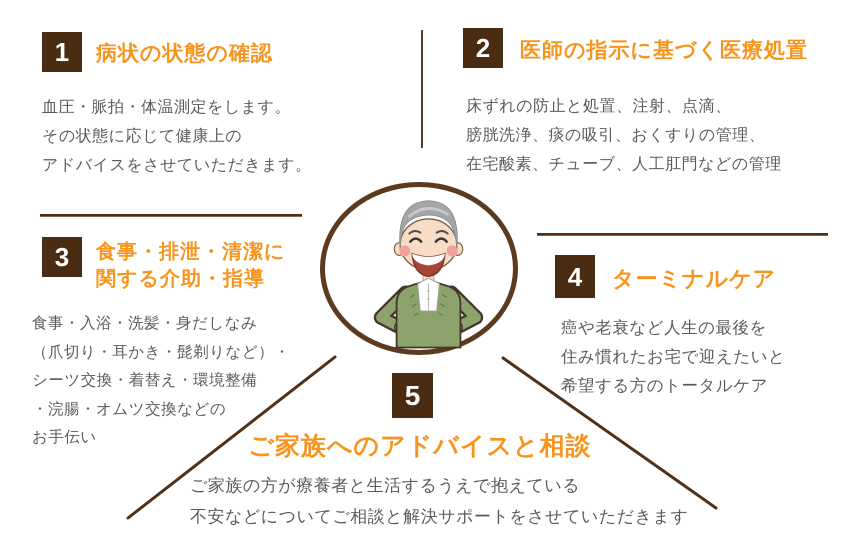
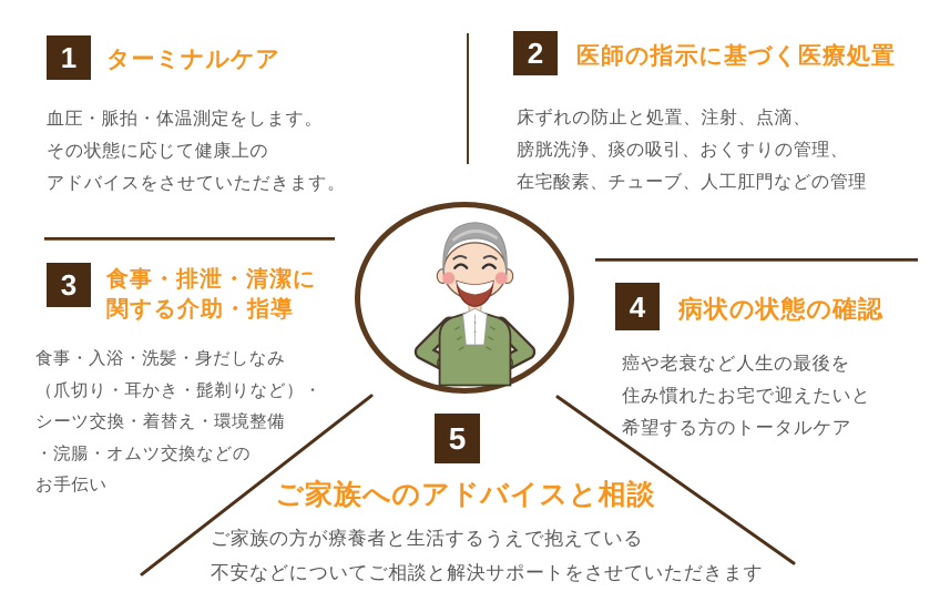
  1
- 病状の状態の確認
+ ターミナルケア
  血圧・脈拍・体温測定をします。
  その状態に応じて健康上の
  アドバイスをさせていただきます。
  2
  医師の指示に基づく医療処置
  床ずれの防止と処置、注射、点滴、
  膀胱洗浄、痰の吸引、おくすりの管理、
  在宅酸素、チューブ、人工肛門などの管理
  3
  食事・排泄・清潔に
  関する介助・指導
  食事・入浴・洗髪・身だしなみ
  （爪切り・耳かき・髭剃りなど）・
  シーツ交換・着替え・環境整備
  ・浣腸・オムツ交換などの
  お手伝い
  4
- ターミナルケア
+ 病状の状態の確認
  癌や老衰など人生の最後を
  住み慣れたお宅で迎えたいと
  希望する方のトータルケア
  5
  ご家族へのアドバイスと相談
  ご家族の方が療養者と生活するうえで抱えている
  不安などについてご相談と解決サポートをさせていただきます
